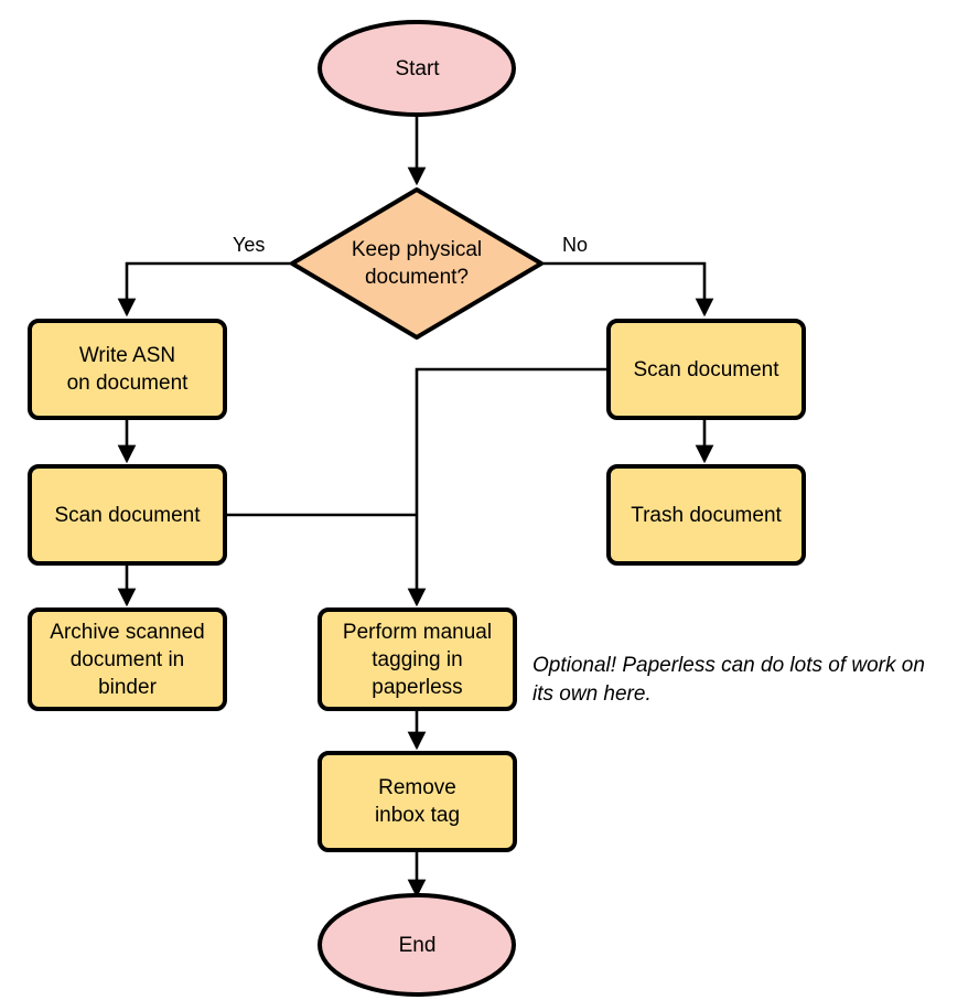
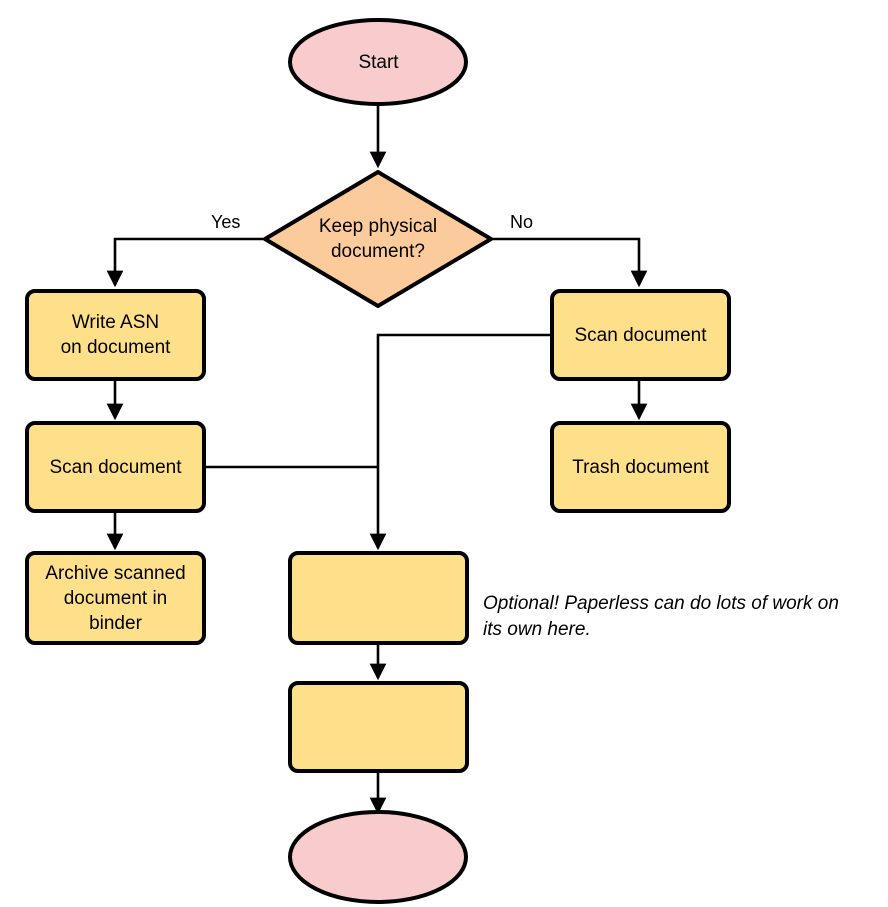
  Start
  Keep physical
  document?
  Write ASN
  on document
  Scan document
  Archive scanned
  document in
  binder
  Scan document
  Trash document
- Perform manual
- tagging in
- paperless
- Remove
- inbox tag
- End
  Yes
  No
  Optional! Paperless can do lots of work on
  its own here.
